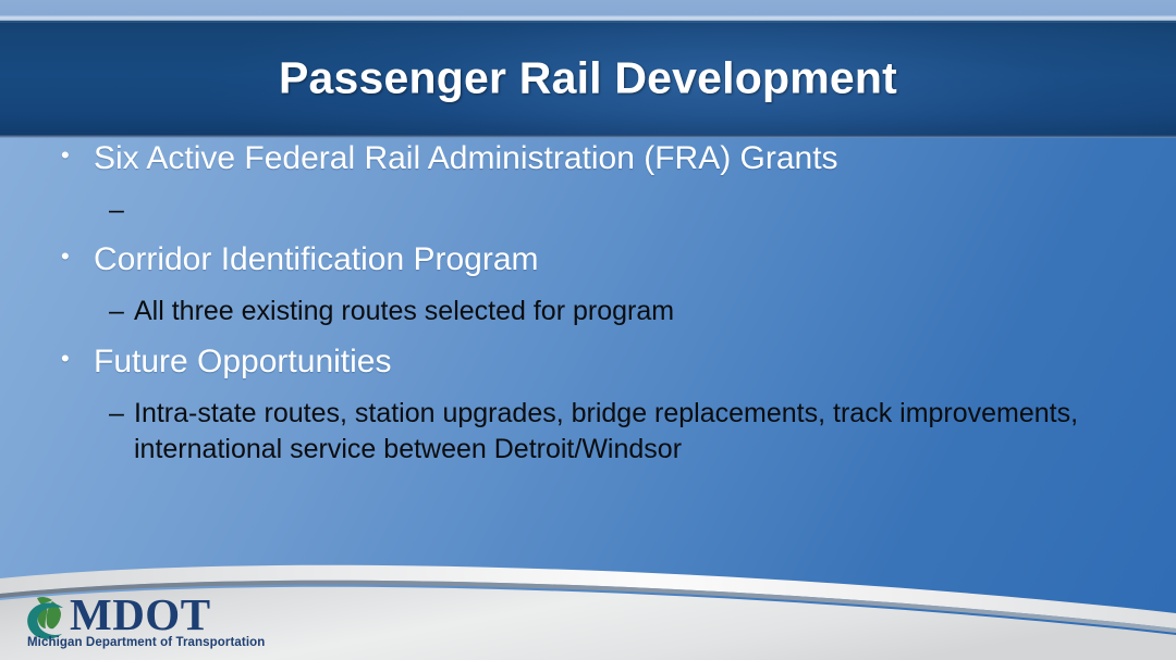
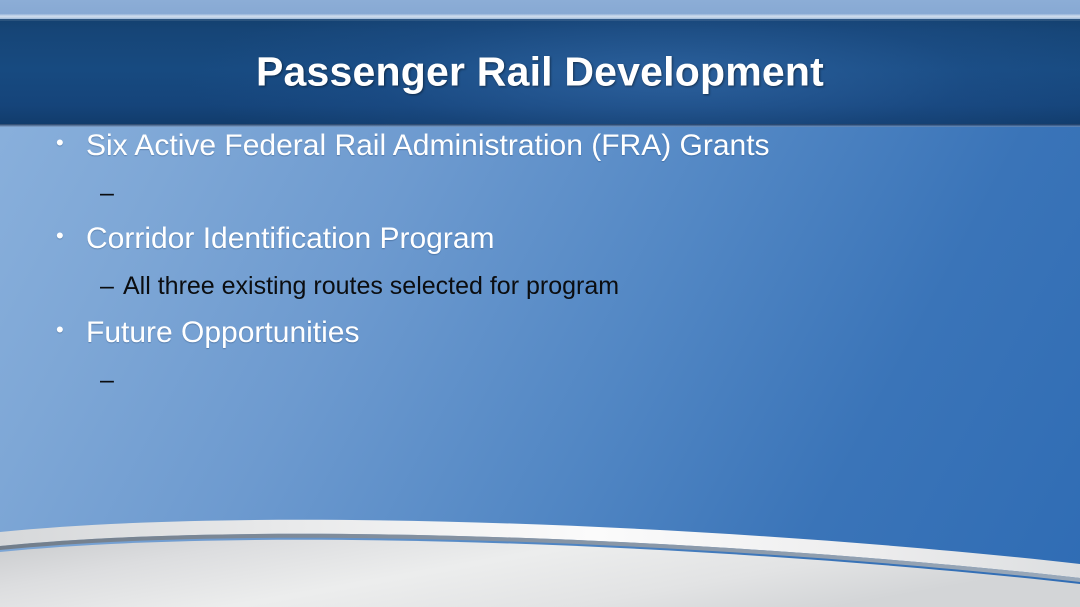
  Passenger Rail Development
  •
  Six Active Federal Rail Administration (FRA) Grants
  –
  •
  Corridor Identification Program
  –
  All three existing routes selected for program
  •
  Future Opportunities
  –
- Intra-state routes, station upgrades, bridge replacements, track improvements, international service between Detroit/Windsor
- MDOT
- Michigan Department of Transportation
